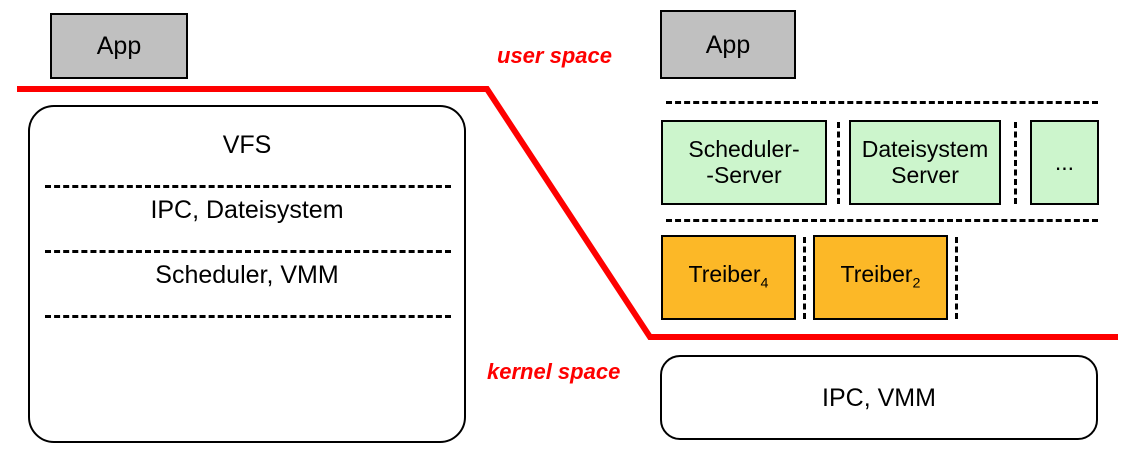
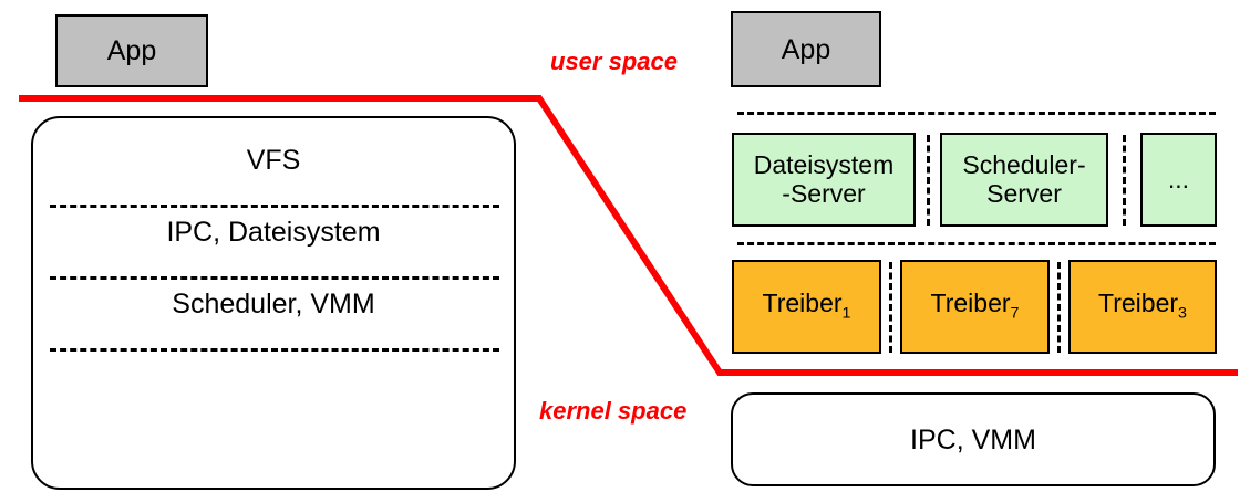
  App
  VFS
  IPC, Dateisystem
  Scheduler, VMM
  App
- Scheduler-
+ Dateisystem
  -Server
- Dateisystem
+ Scheduler-
  Server
  ...
- Treiber4
+ Treiber1
- Treiber2
+ Treiber7
+ Treiber3
  IPC, VMM
  user space
  kernel space
